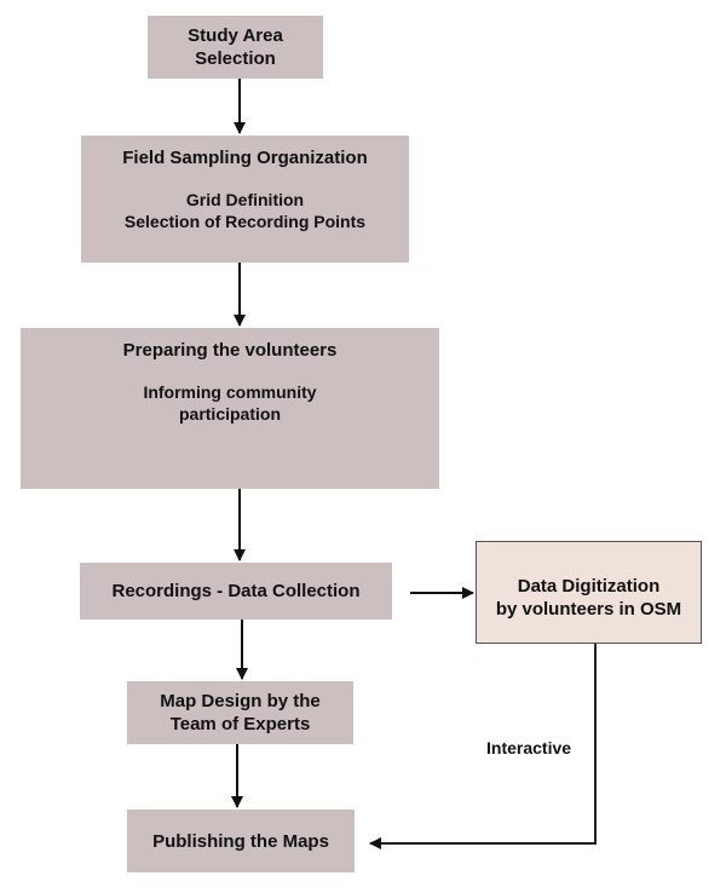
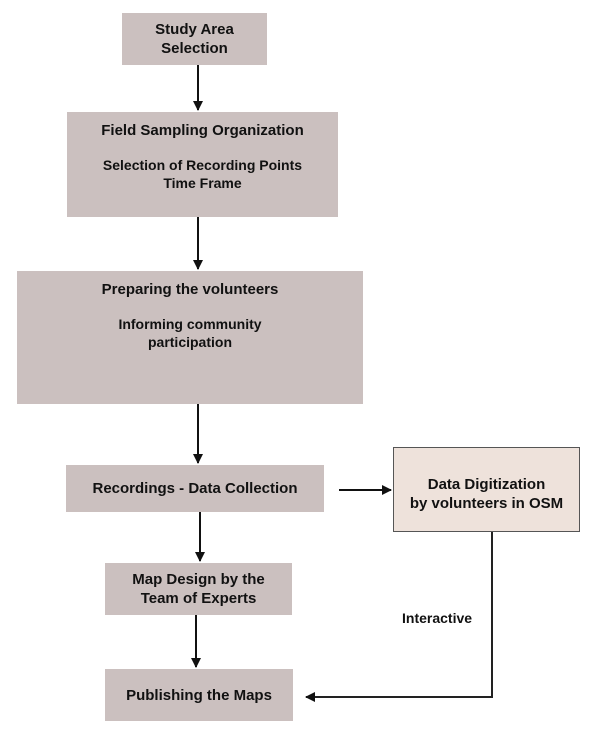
  Study Area
  Selection
  Field Sampling Organization
- Grid Definition
  Selection of Recording Points
+ Time Frame
  Preparing the volunteers
  Informing community
  participation
  Recordings - Data Collection
  Data Digitization
  by volunteers in OSM
  Map Design by the
  Team of Experts
  Publishing the Maps
  Interactive
